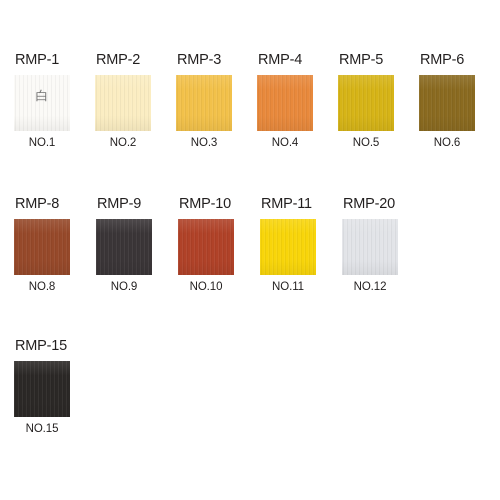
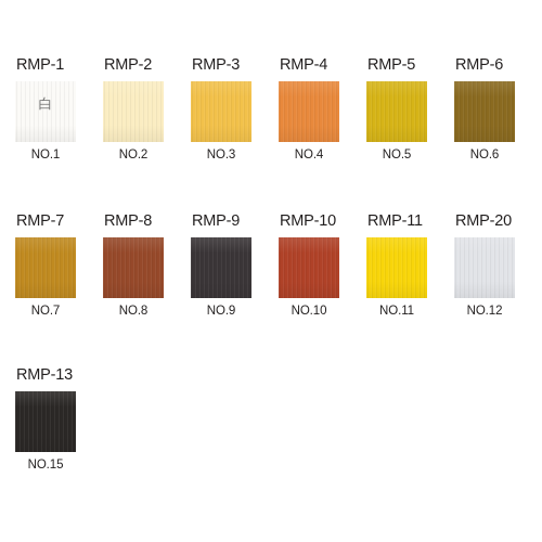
  RMP-1
  白
  NO.1
  RMP-2
  NO.2
  RMP-3
  NO.3
  RMP-4
  NO.4
  RMP-5
  NO.5
  RMP-6
  NO.6
+ RMP-7
+ NO.7
  RMP-8
  NO.8
  RMP-9
  NO.9
  RMP-10
  NO.10
  RMP-11
  NO.11
  RMP-20
  NO.12
- RMP-15
+ RMP-13
  NO.15
